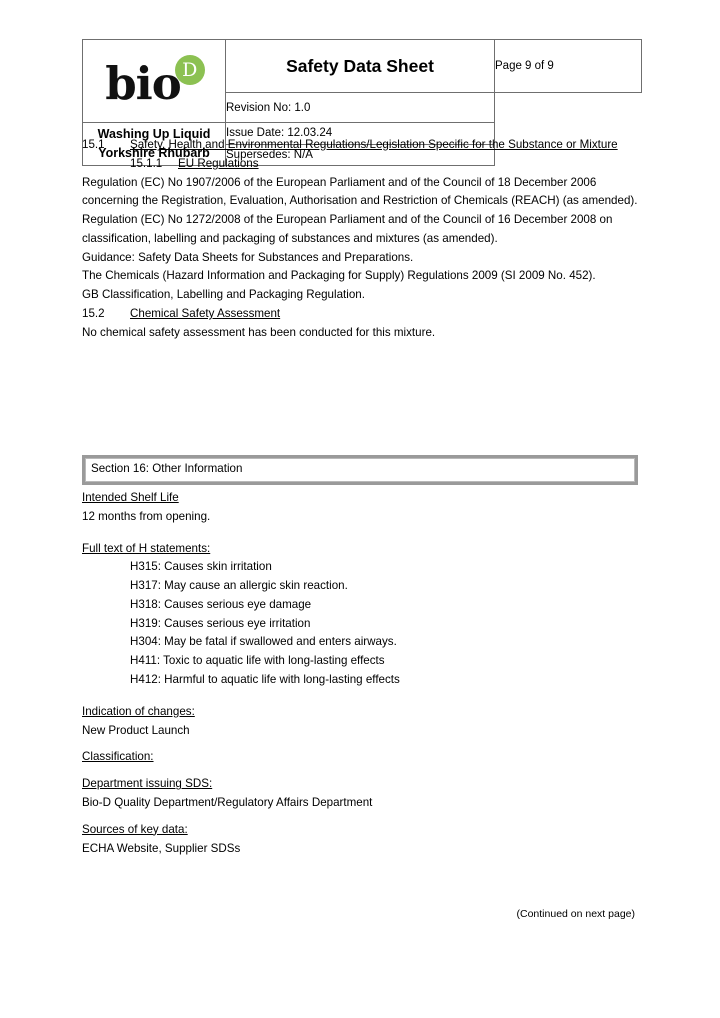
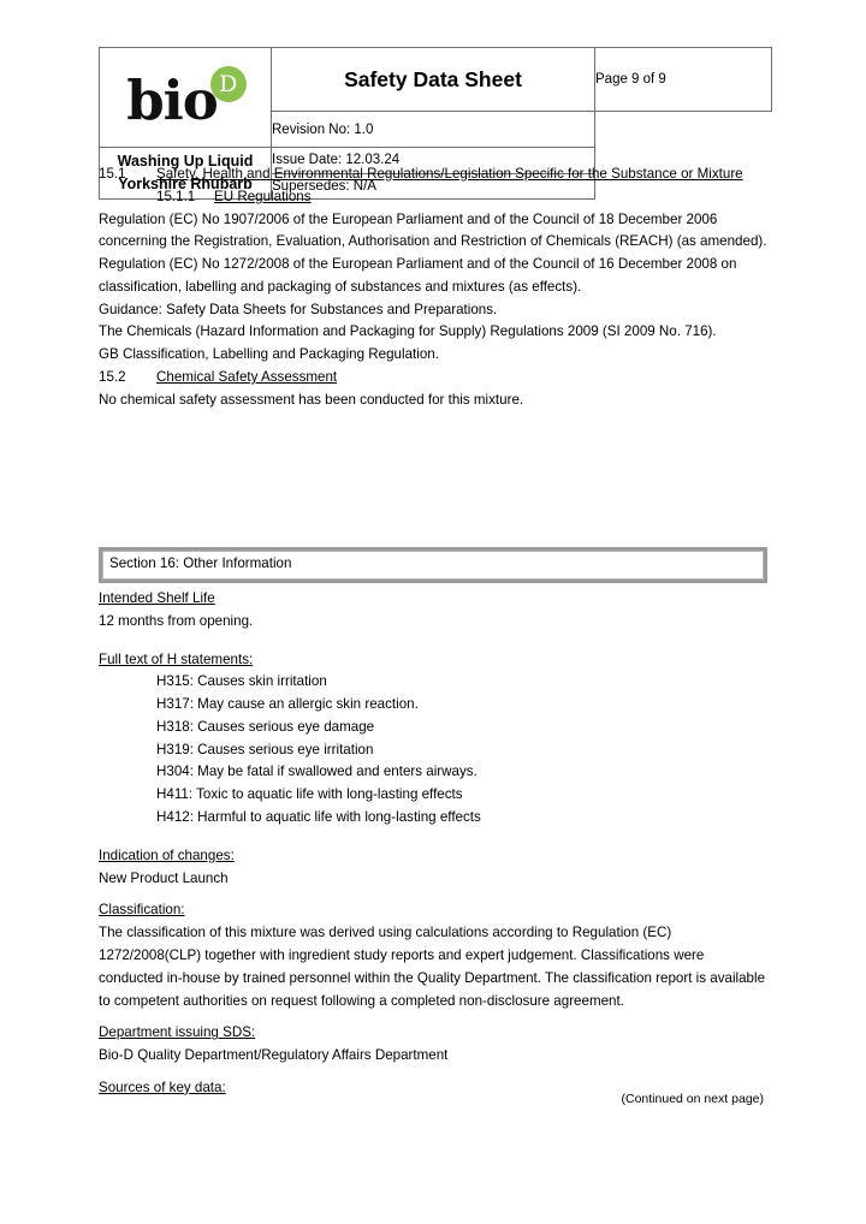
  bio D	Safety Data Sheet	Page 9 of 9
  Revision No: 1.0
  Washing Up Liquid Yorkshire Rhubarb	Issue Date: 12.03.24
  Supersedes: N/A
  15.1
  Safety, Health and Environmental Regulations/Legislation Specific for the Substance or Mixture
  15.1.1
  EU Regulations
  Regulation (EC) No 1907/2006 of the European Parliament and of the Council of 18 December 2006 concerning the Registration, Evaluation, Authorisation and Restriction of Chemicals (REACH) (as amended).
- Regulation (EC) No 1272/2008 of the European Parliament and of the Council of 16 December 2008 on classification, labelling and packaging of substances and mixtures (as amended).
+ Regulation (EC) No 1272/2008 of the European Parliament and of the Council of 16 December 2008 on classification, labelling and packaging of substances and mixtures (as effects).
  Guidance: Safety Data Sheets for Substances and Preparations.
- The Chemicals (Hazard Information and Packaging for Supply) Regulations 2009 (SI 2009 No. 452).
+ The Chemicals (Hazard Information and Packaging for Supply) Regulations 2009 (SI 2009 No. 716).
  GB Classification, Labelling and Packaging Regulation.
  15.2
  Chemical Safety Assessment
  No chemical safety assessment has been conducted for this mixture.
  Section 16: Other Information
  Intended Shelf Life
  12 months from opening.
  Full text of H statements:
  H315: Causes skin irritation
  H317: May cause an allergic skin reaction.
  H318: Causes serious eye damage
  H319: Causes serious eye irritation
  H304: May be fatal if swallowed and enters airways.
  H411: Toxic to aquatic life with long-lasting effects
  H412: Harmful to aquatic life with long-lasting effects
  Indication of changes:
  New Product Launch
  Classification:
+ The classification of this mixture was derived using calculations according to Regulation (EC) 1272/2008(CLP) together with ingredient study reports and expert judgement. Classifications were conducted in-house by trained personnel within the Quality Department. The classification report is available to competent authorities on request following a completed non-disclosure agreement.
  Department issuing SDS:
  Bio-D Quality Department/Regulatory Affairs Department
  Sources of key data:
- ECHA Website, Supplier SDSs
  (Continued on next page)
